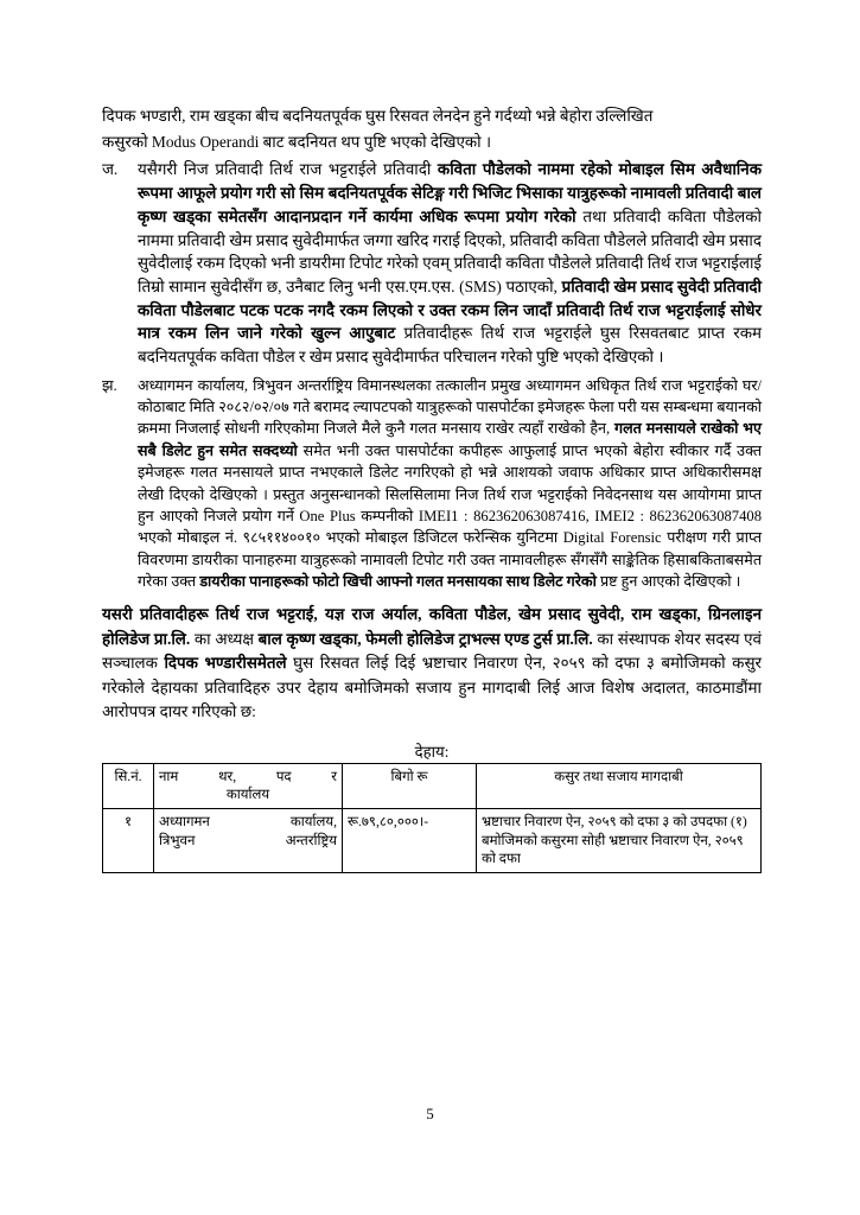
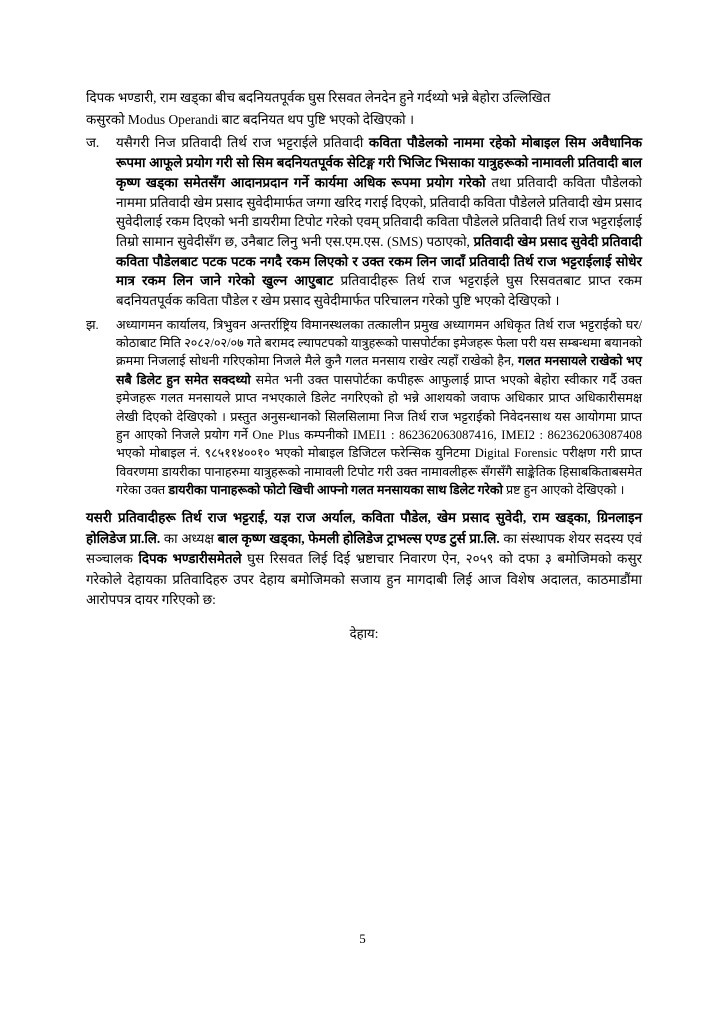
  दिपक भण्डारी, राम खड्का बीच बदनियतपूर्वक घुस रिसवत लेनदेन हुने गर्दथ्यो भन्ने बेहोरा उल्लिखित
  कसुरको Modus Operandi बाट बदनियत थप पुष्टि भएको देखिएको ।
  ज.
  यसैगरी निज प्रतिवादी तिर्थ राज भट्टराईले प्रतिवादी कविता पौडेलको नाममा रहेको मोबाइल सिम अवैधानिक रूपमा आफूले प्रयोग गरी सो सिम बदनियतपूर्वक सेटिङ्ग गरी भिजिट भिसाका यात्रुहरूको नामावली प्रतिवादी बाल कृष्ण खड्का समेतसँग आदानप्रदान गर्ने कार्यमा अधिक रूपमा प्रयोग गरेको तथा प्रतिवादी कविता पौडेलको नाममा प्रतिवादी खेम प्रसाद सुवेदीमार्फत जग्गा खरिद गराई दिएको, प्रतिवादी कविता पौडेलले प्रतिवादी खेम प्रसाद सुवेदीलाई रकम दिएको भनी डायरीमा टिपोट गरेको एवम् प्रतिवादी कविता पौडेलले प्रतिवादी तिर्थ राज भट्टराईलाई तिम्रो सामान सुवेदीसँग छ, उनैबाट लिनु भनी एस.एम.एस. (SMS) पठाएको, प्रतिवादी खेम प्रसाद सुवेदी प्रतिवादी कविता पौडेलबाट पटक पटक नगदै रकम लिएको र उक्त रकम लिन जादाँ प्रतिवादी तिर्थ राज भट्टराईलाई सोधेर मात्र रकम लिन जाने गरेको खुल्न आएुबाट प्रतिवादीहरू तिर्थ राज भट्टराईले घुस रिसवतबाट प्राप्त रकम बदनियतपूर्वक कविता पौडेल र खेम प्रसाद सुवेदीमार्फत परिचालन गरेको पुष्टि भएको देखिएको ।
  झ.
  अध्यागमन कार्यालय, त्रिभुवन अन्तर्राष्ट्रिय विमानस्थलका तत्कालीन प्रमुख अध्यागमन अधिकृत तिर्थ राज भट्टराईको घर/कोठाबाट मिति २०८२/०२/०७ गते बरामद ल्यापटपको यात्रुहरूको पासपोर्टका इमेजहरू फेला परी यस सम्बन्धमा बयानको क्रममा निजलाई सोधनी गरिएकोमा निजले मैले कुनै गलत मनसाय राखेर त्यहाँ राखेको हैन, गलत मनसायले राखेको भए सबै डिलेट हुन समेत सक्दथ्यो समेत भनी उक्त पासपोर्टका कपीहरू आफुलाई प्राप्त भएको बेहोरा स्वीकार गर्दै उक्त इमेजहरू गलत मनसायले प्राप्त नभएकाले डिलेट नगरिएको हो भन्ने आशयको जवाफ अधिकार प्राप्त अधिकारीसमक्ष लेखी दिएको देखिएको । प्रस्तुत अनुसन्धानको सिलसिलामा निज तिर्थ राज भट्टराईको निवेदनसाथ यस आयोगमा प्राप्त हुन आएको निजले प्रयोग गर्ने One Plus कम्पनीको IMEI1 : 862362063087416, IMEI2 : 862362063087408 भएको मोबाइल नं. ९८५११४००१० भएको मोबाइल डिजिटल फरेन्सिक युनिटमा Digital Forensic परीक्षण गरी प्राप्त विवरणमा डायरीका पानाहरुमा यात्रुहरूको नामावली टिपोट गरी उक्त नामावलीहरू सँगसँगै साङ्केतिक हिसाबकिताबसमेत गरेका उक्त डायरीका पानाहरूको फोटो खिची आफ्नो गलत मनसायका साथ डिलेट गरेको प्रष्ट हुन आएको देखिएको ।
  यसरी प्रतिवादीहरू तिर्थ राज भट्टराई, यज्ञ राज अर्याल, कविता पौडेल, खेम प्रसाद सुवेदी, राम खड्का, ग्रिनलाइन होलिडेज प्रा.लि. का अध्यक्ष बाल कृष्ण खड्का, फेमली होलिडेज ट्राभल्स एण्ड टुर्स प्रा.लि. का संस्थापक शेयर सदस्य एवं सञ्चालक दिपक भण्डारीसमेतले घुस रिसवत लिई दिई भ्रष्टाचार निवारण ऐन, २०५९ को दफा ३ बमोजिमको कसुर गरेकोले देहायका प्रतिवादिहरु उपर देहाय बमोजिमको सजाय हुन मागदाबी लिई आज विशेष अदालत, काठमाडौंमा आरोपपत्र दायर गरिएको छ:
  देहाय:
- सि.नं.	नाम थर, पद र कार्यालय	बिगो रू	कसुर तथा सजाय मागदाबी
- १	अध्यागमन कार्यालय, त्रिभुवन अन्तर्राष्ट्रिय	रू.७९,८०,०००।-	भ्रष्टाचार निवारण ऐन, २०५९ को दफा ३ को उपदफा (१) बमोजिमको कसुरमा सोही भ्रष्टाचार निवारण ऐन, २०५९ को दफा
  5
